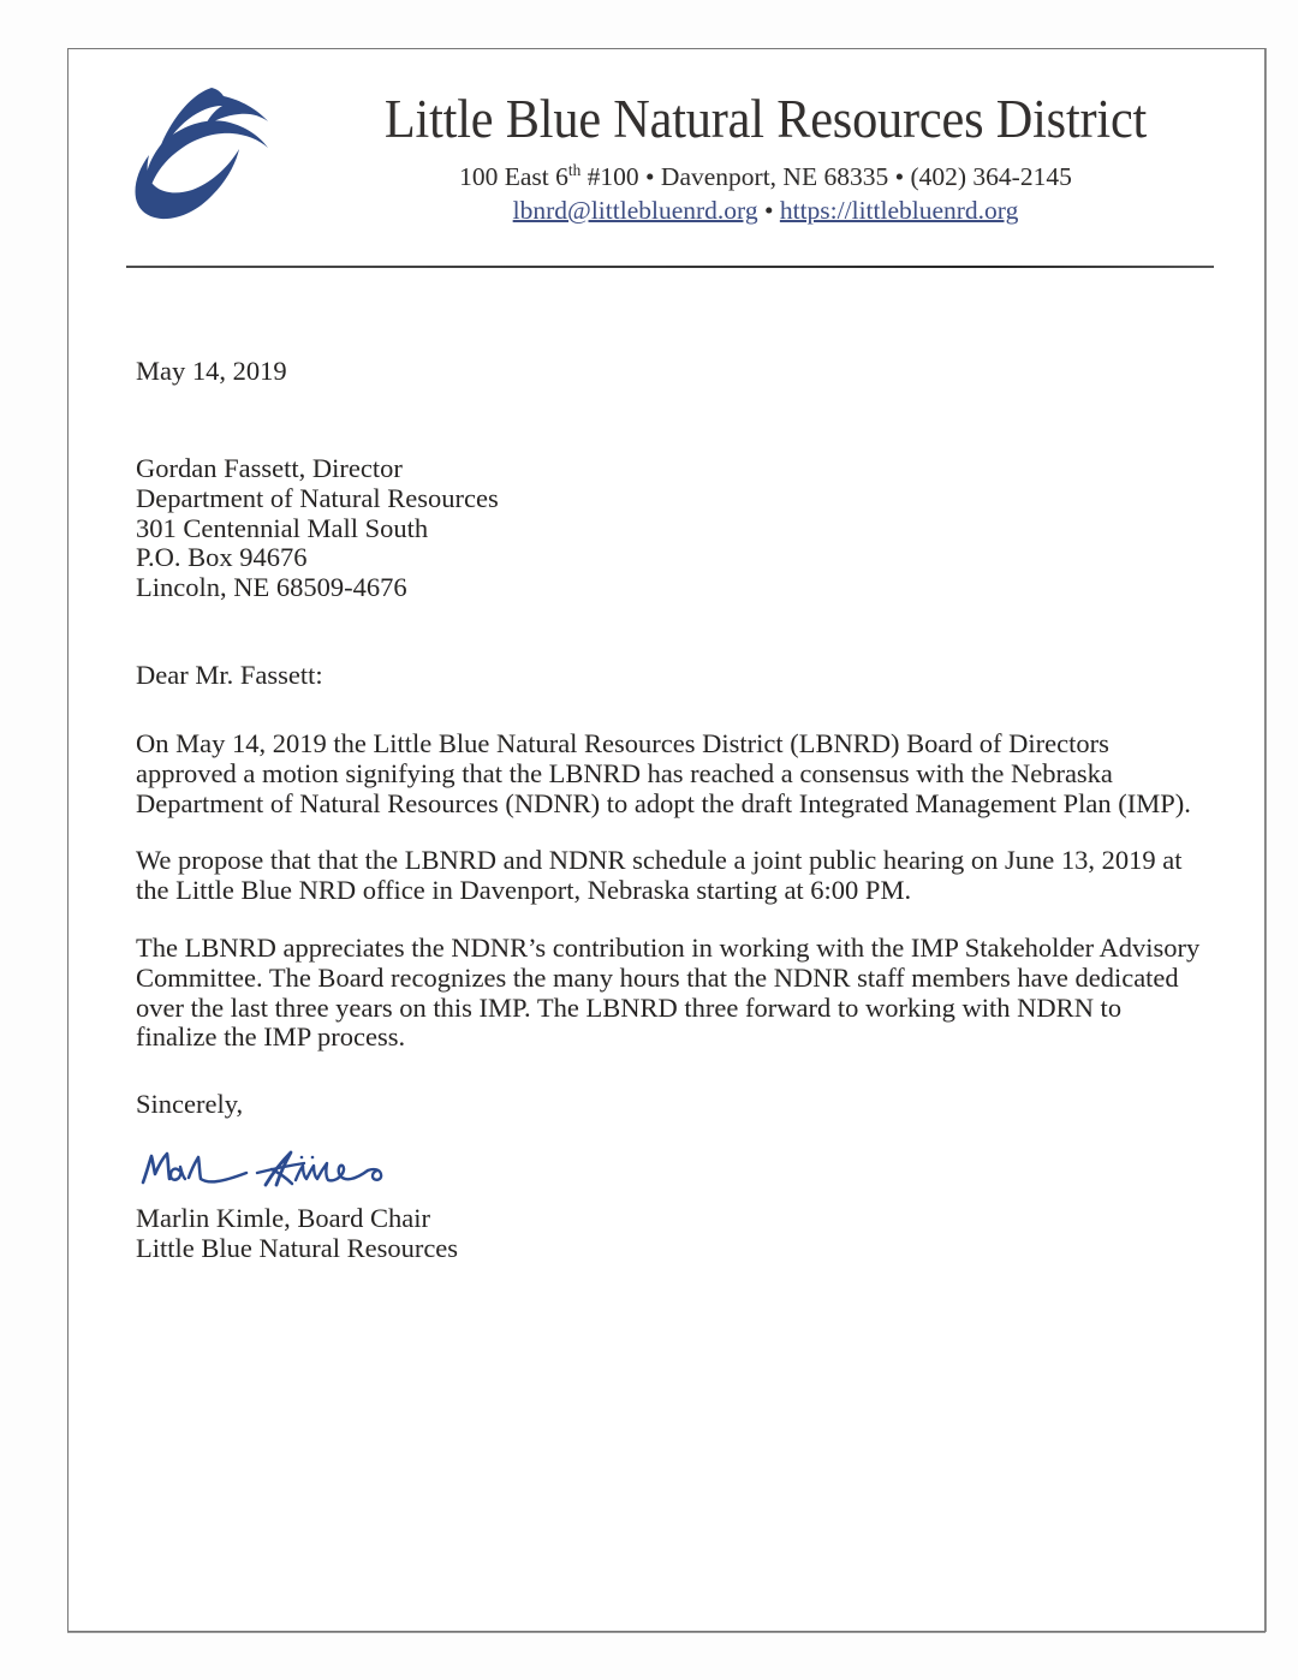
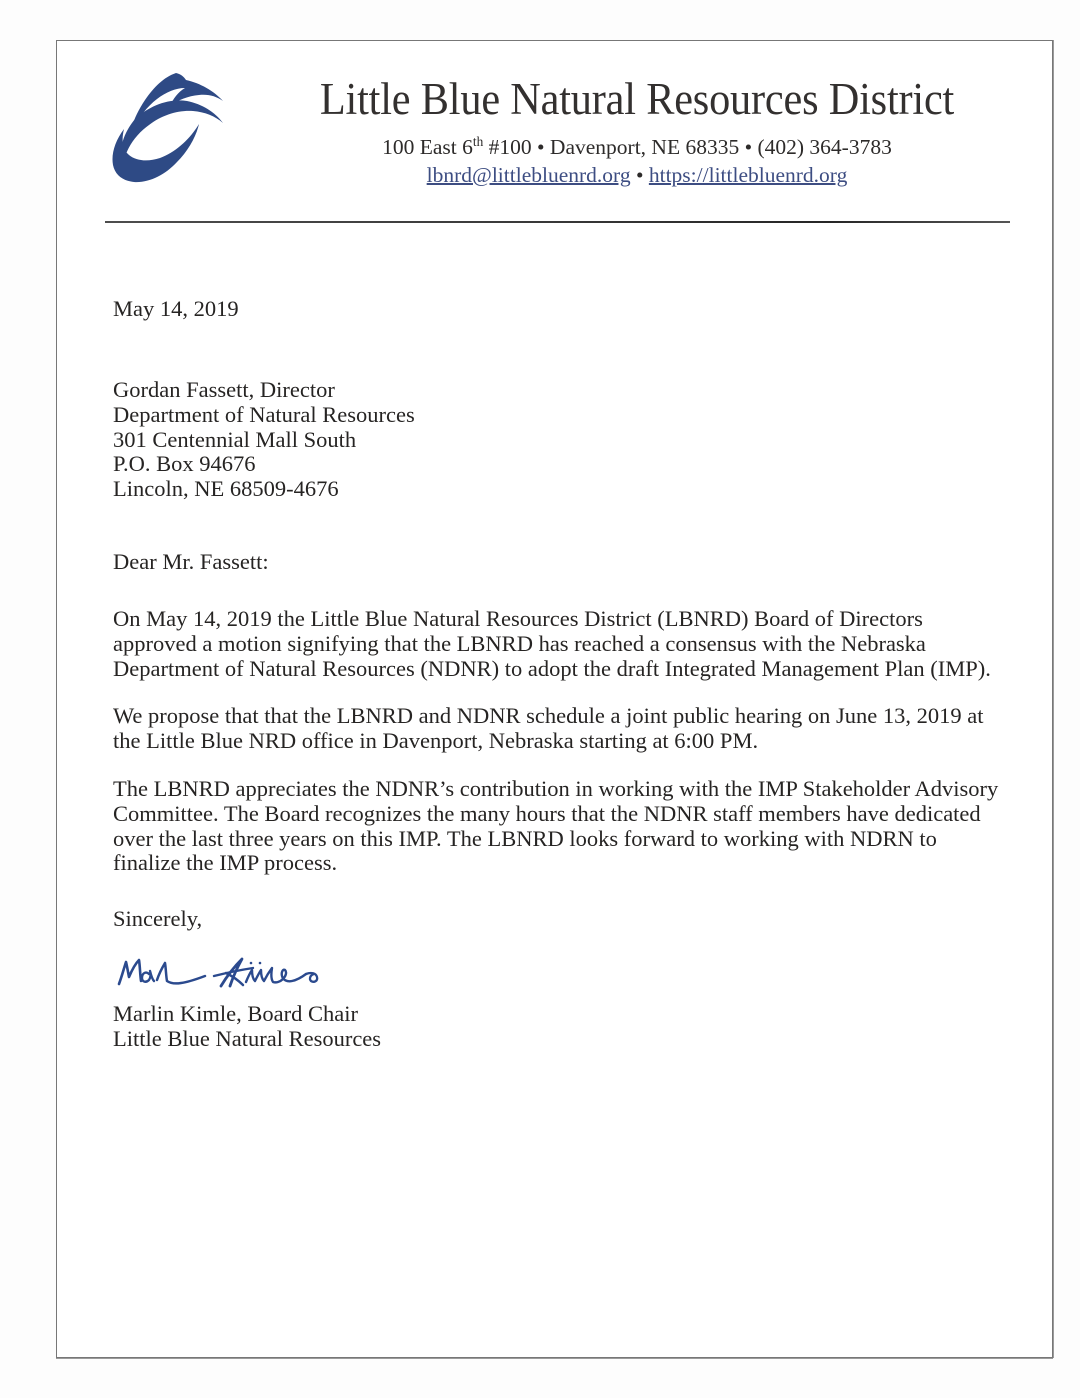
  Little Blue Natural Resources District
- 100 East 6th #100 • Davenport, NE 68335 • (402) 364-2145
+ 100 East 6th #100 • Davenport, NE 68335 • (402) 364-3783
  lbnrd@littlebluenrd.org • https://littlebluenrd.org
  May 14, 2019
  Gordan Fassett, Director
  Department of Natural Resources
  301 Centennial Mall South
  P.O. Box 94676
  Lincoln, NE 68509-4676
  Dear Mr. Fassett:
  On May 14, 2019 the Little Blue Natural Resources District (LBNRD) Board of Directors approved a motion signifying that the LBNRD has reached a consensus with the Nebraska Department of Natural Resources (NDNR) to adopt the draft Integrated Management Plan (IMP).
  We propose that that the LBNRD and NDNR schedule a joint public hearing on June 13, 2019 at the Little Blue NRD office in Davenport, Nebraska starting at 6:00 PM.
- The LBNRD appreciates the NDNR’s contribution in working with the IMP Stakeholder Advisory Committee. The Board recognizes the many hours that the NDNR staff members have dedicated over the last three years on this IMP. The LBNRD three forward to working with NDRN to finalize the IMP process.
+ The LBNRD appreciates the NDNR’s contribution in working with the IMP Stakeholder Advisory Committee. The Board recognizes the many hours that the NDNR staff members have dedicated over the last three years on this IMP. The LBNRD looks forward to working with NDRN to finalize the IMP process.
  Sincerely,
  Marlin Kimle, Board Chair
  Little Blue Natural Resources
